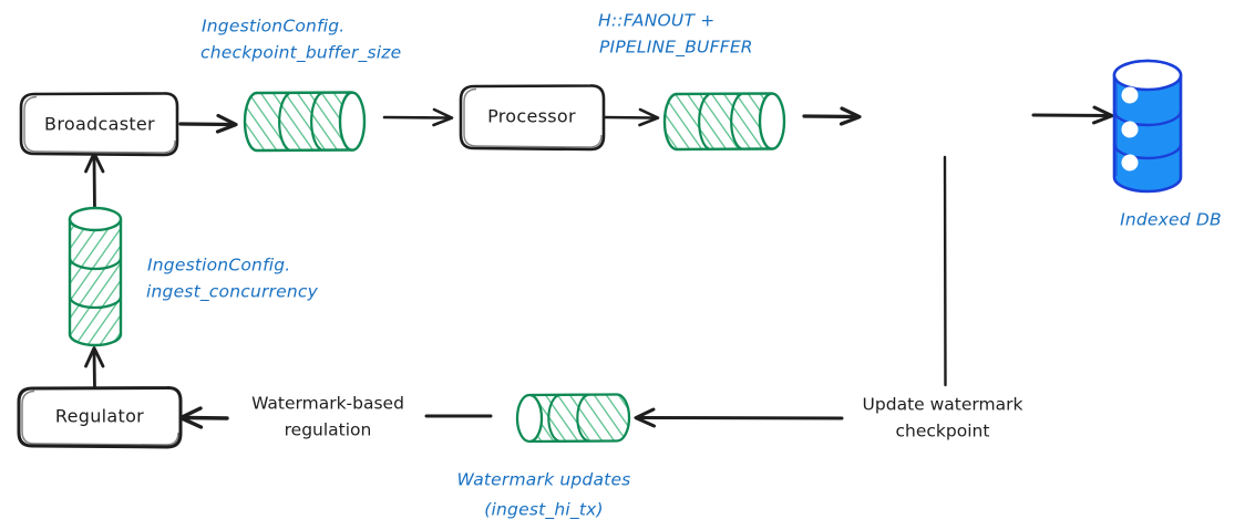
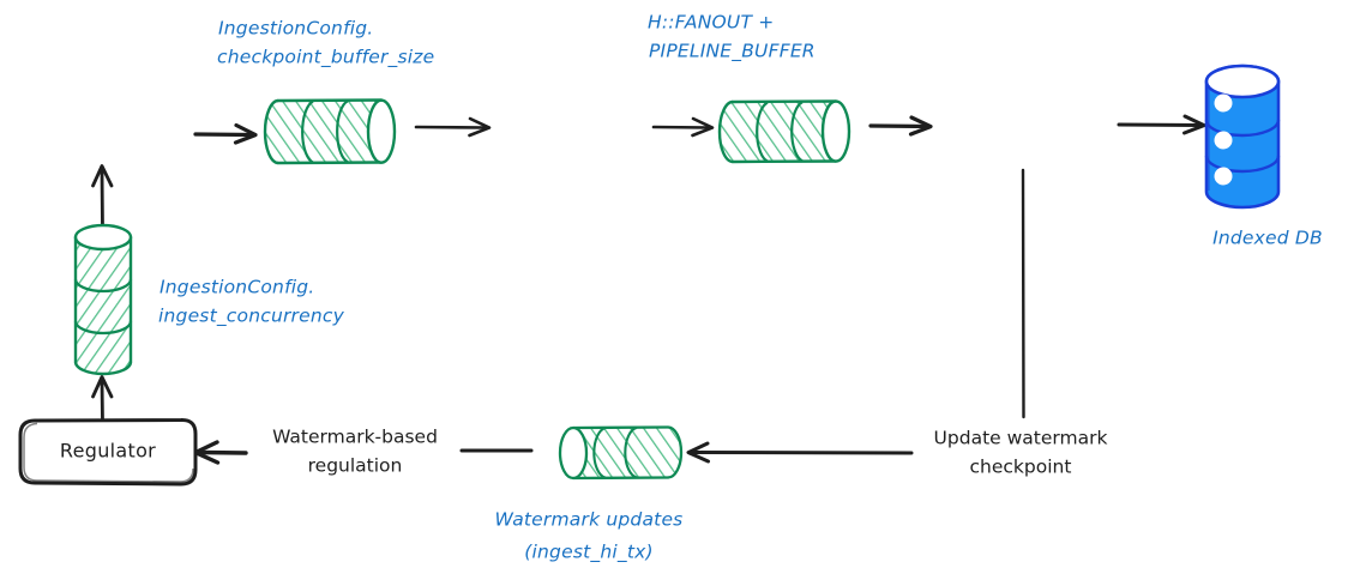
- Broadcaster
- Processor
  Regulator
  IngestionConfig.
  checkpoint_buffer_size
  H::FANOUT +
  PIPELINE_BUFFER
  IngestionConfig.
  ingest_concurrency
  Indexed DB
  Watermark updates
  (ingest_hi_tx)
  Watermark-based
  regulation
  Update watermark
  checkpoint
